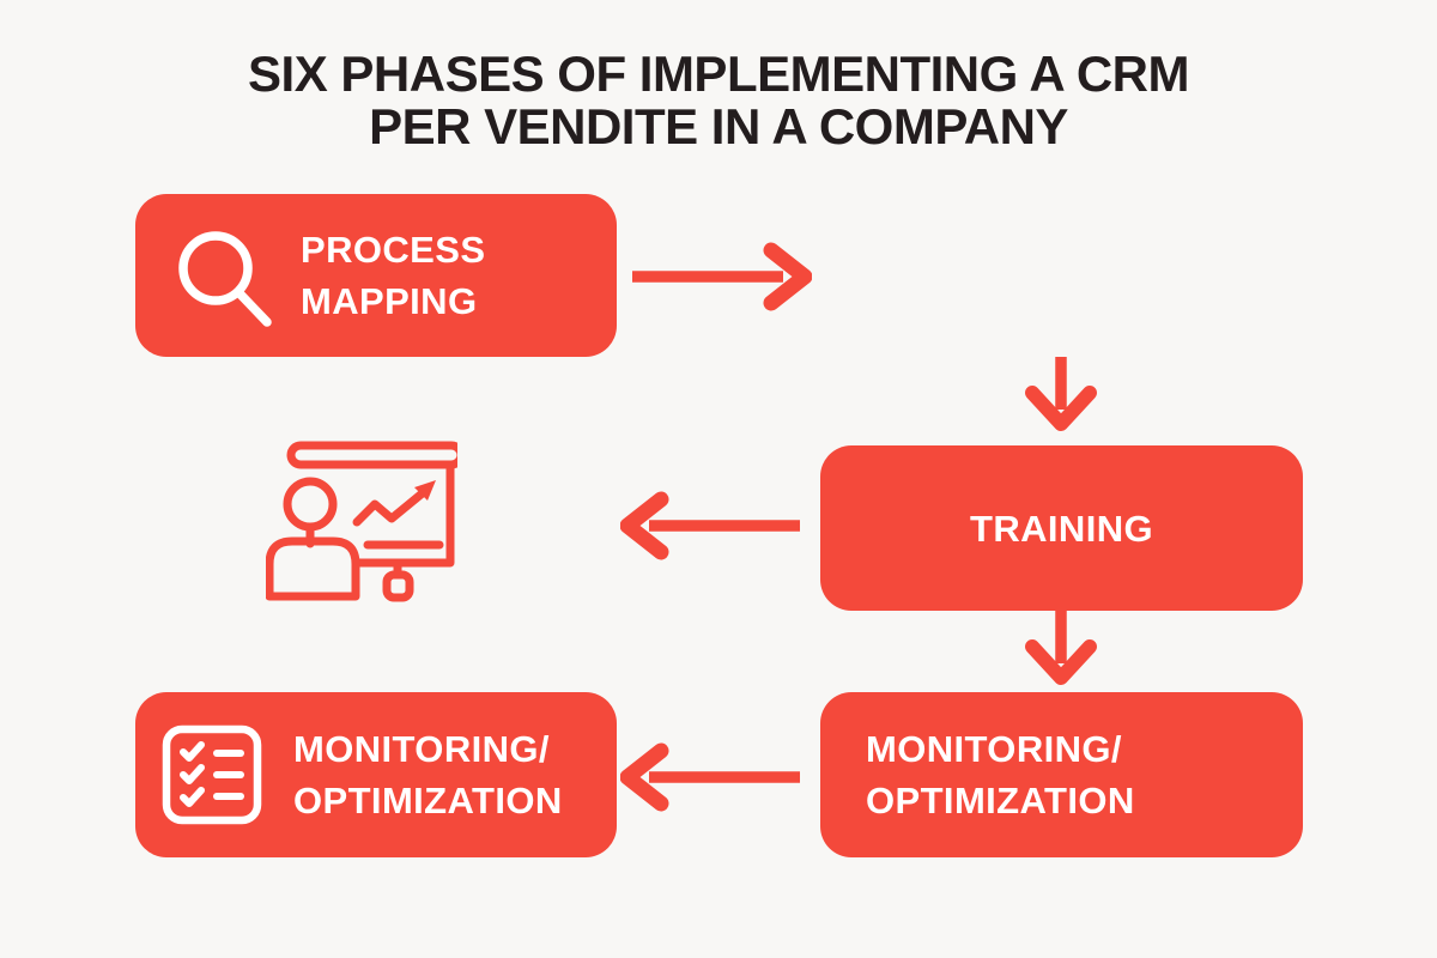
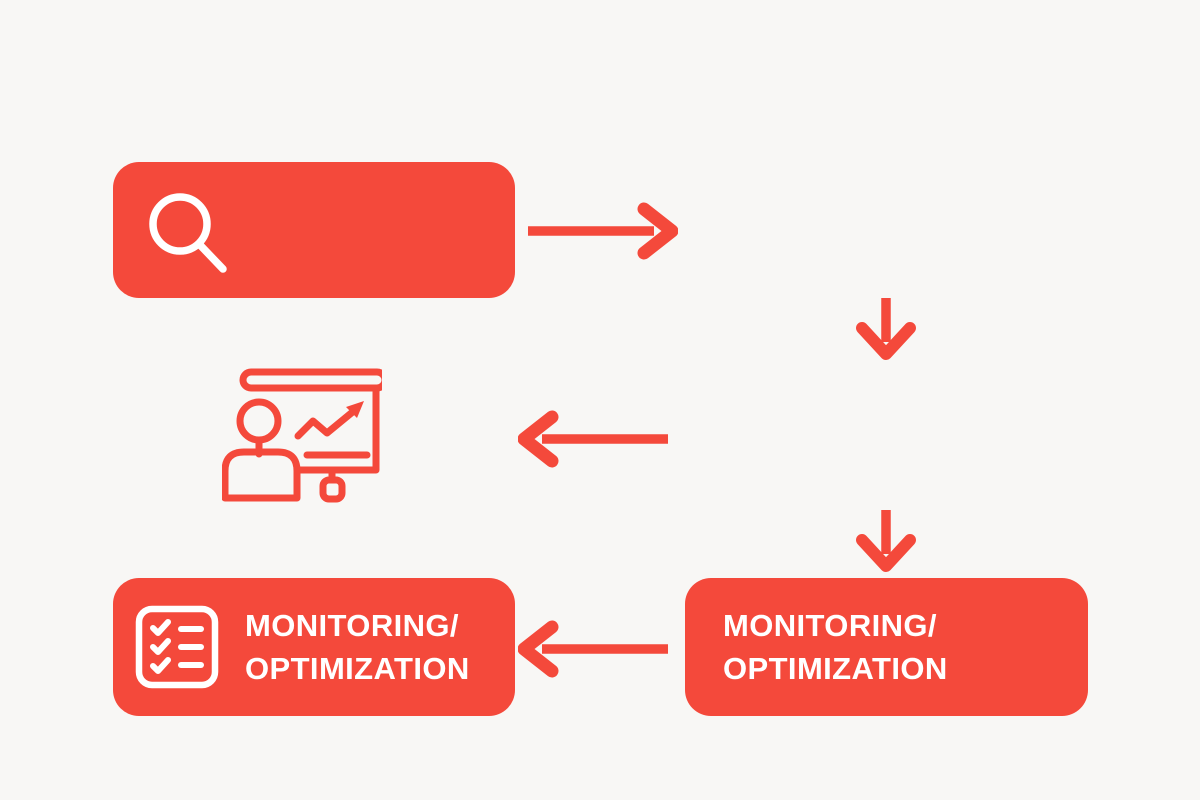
- SIX PHASES OF IMPLEMENTING A CRM
- PER VENDITE IN A COMPANY
- PROCESS
- MAPPING
- TRAINING
  MONITORING/
  OPTIMIZATION
  MONITORING/
  OPTIMIZATION
